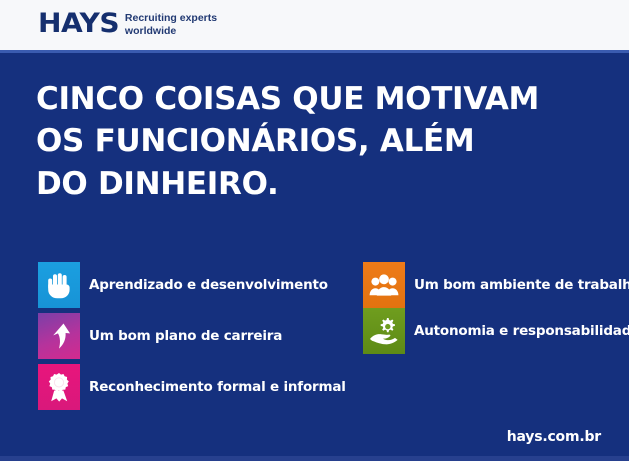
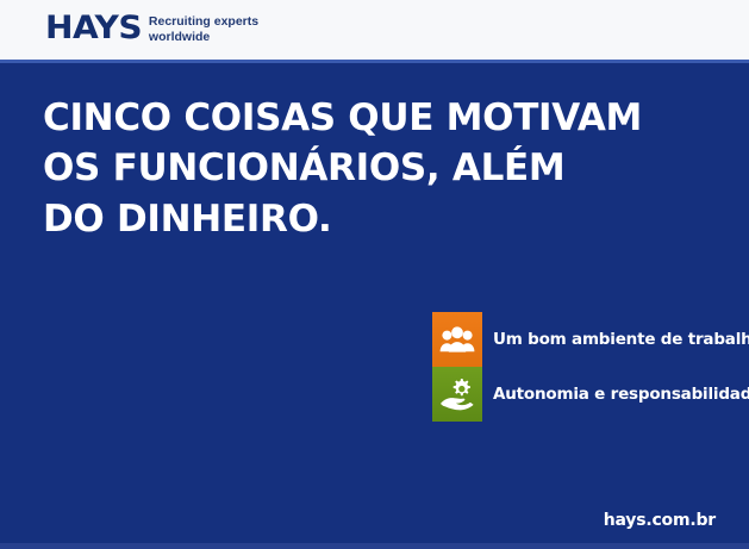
  HAYS
  Recruiting experts
  worldwide
  CINCO COISAS QUE MOTIVAM
  OS FUNCIONÁRIOS, ALÉM
  DO DINHEIRO.
- Aprendizado e desenvolvimento
- Um bom plano de carreira
- Reconhecimento formal e informal
  Um bom ambiente de trabalh
  Autonomia e responsabilidad
  hays.com.br
